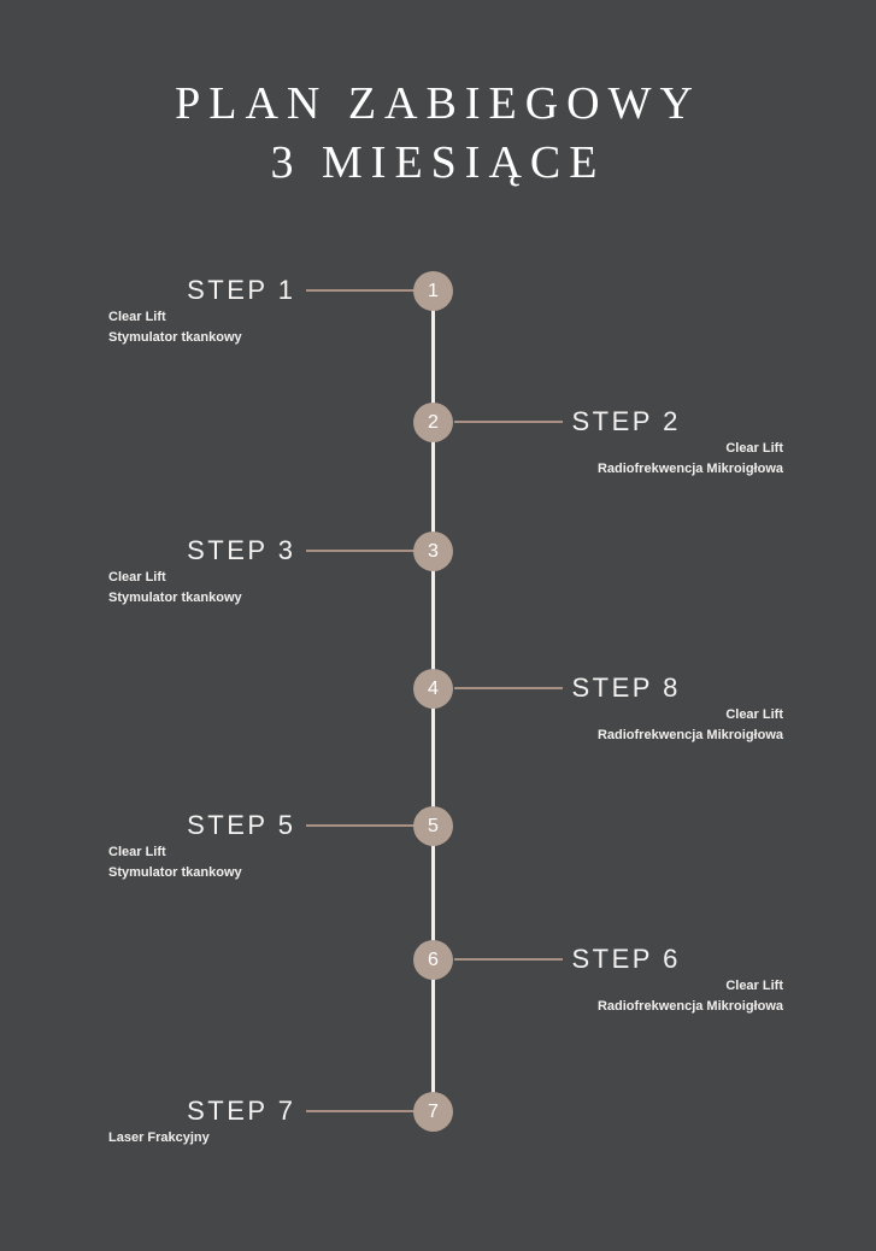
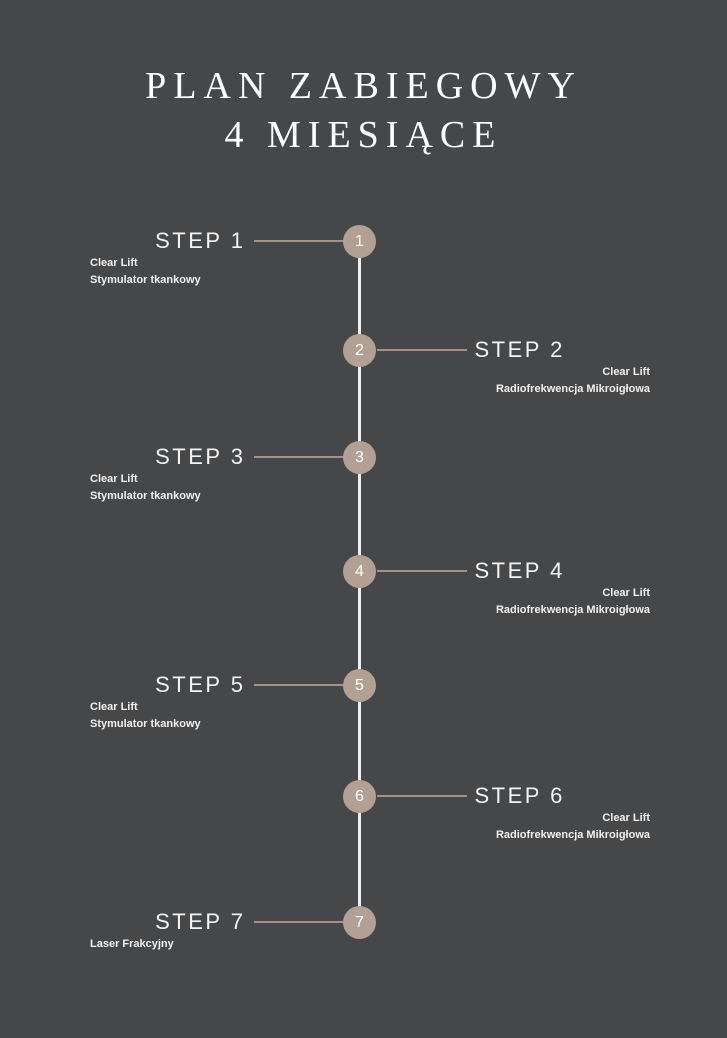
  PLAN ZABIEGOWY
- 3 MIESIĄCE
+ 4 MIESIĄCE
  1
  STEP 1
  Clear Lift
  Stymulator tkankowy
  2
  STEP 2
  Clear Lift
  Radiofrekwencja Mikroigłowa
  3
  STEP 3
  Clear Lift
  Stymulator tkankowy
  4
- STEP 8
+ STEP 4
  Clear Lift
  Radiofrekwencja Mikroigłowa
  5
  STEP 5
  Clear Lift
  Stymulator tkankowy
  6
  STEP 6
  Clear Lift
  Radiofrekwencja Mikroigłowa
  7
  STEP 7
  Laser Frakcyjny
